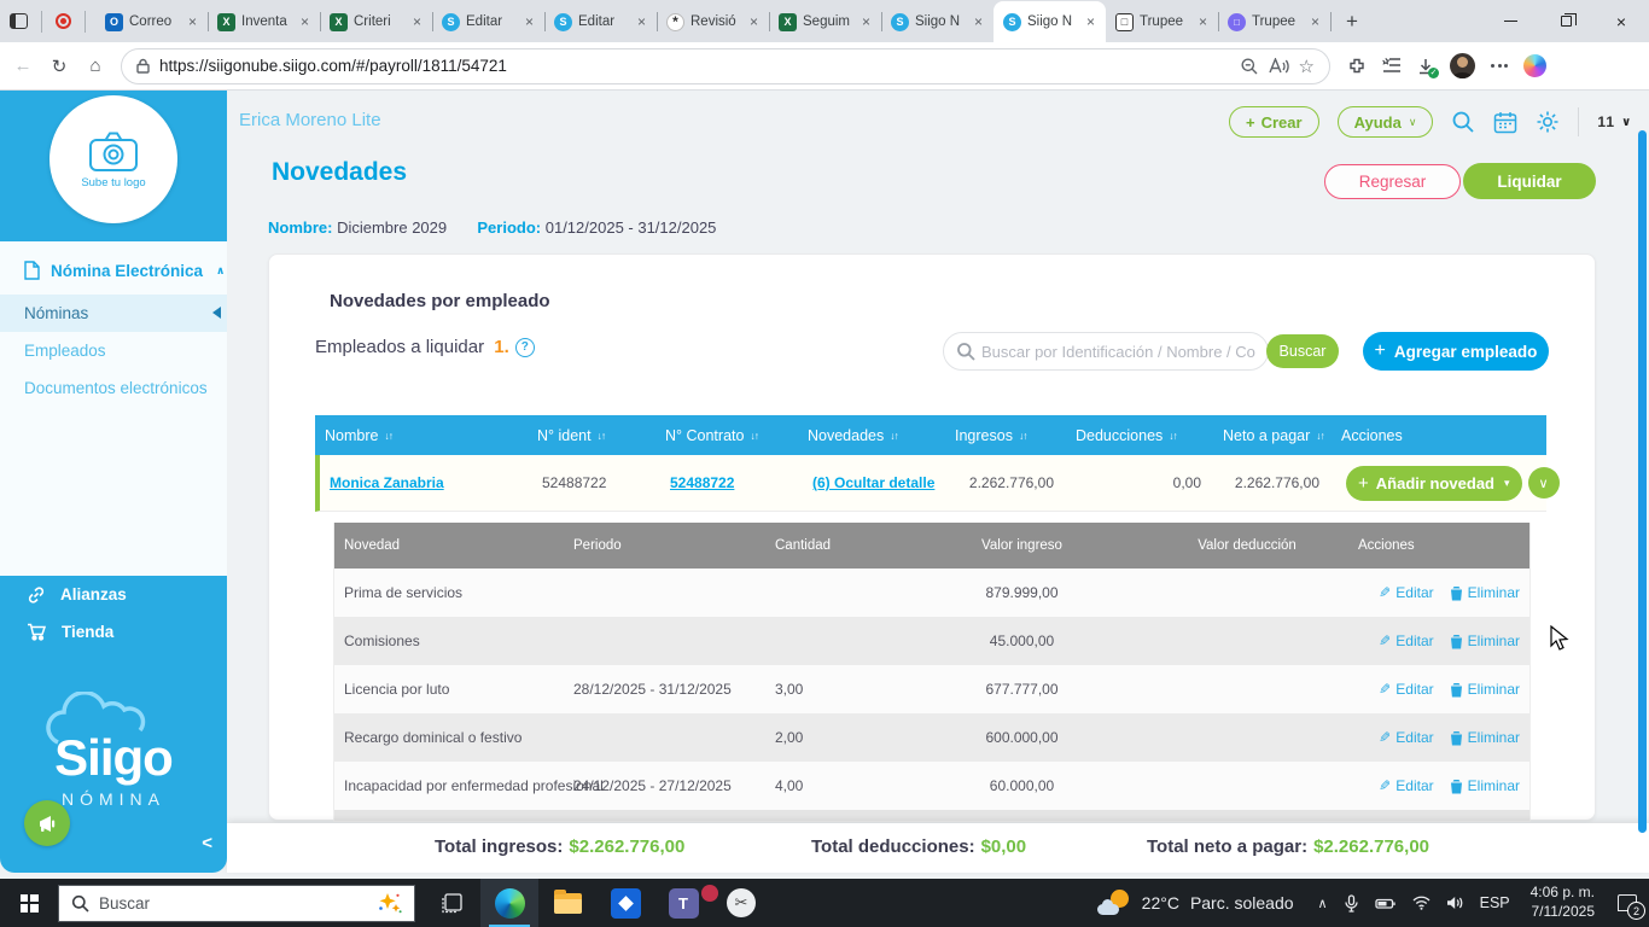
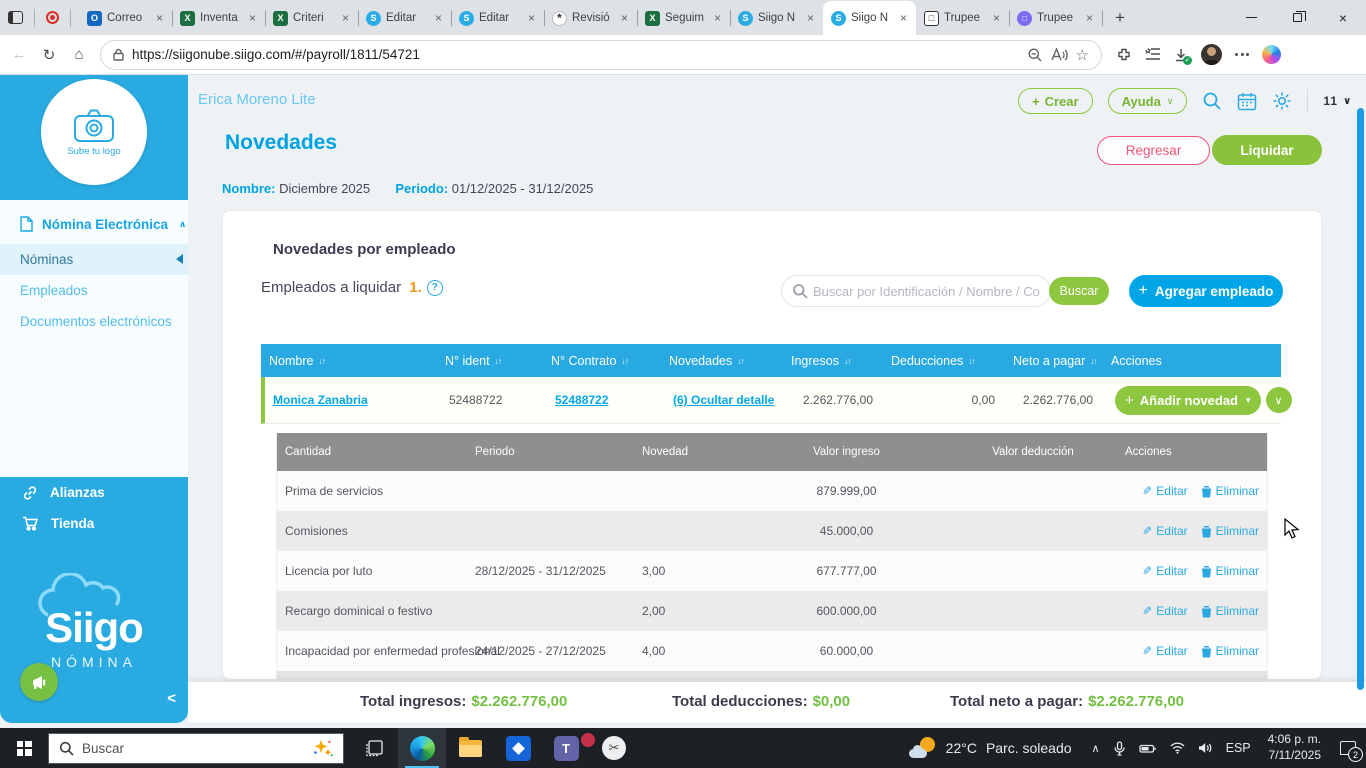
  Correo
  ×
  Inventa
  ×
  Criteri
  ×
  Editar
  ×
  Editar
  ×
  Revisió
  ×
  Seguim
  ×
  Siigo N
  ×
  Siigo N
  ×
  Trupee
  ×
  Trupee
  ×
  +
  ×
  ←
  ↻
  ⌂
  https://siigonube.siigo.com/#/payroll/1811/54721
  ☆
  Sube tu logo
  Nómina Electrónica
  ∧
  Nóminas
  Empleados
  Documentos electrónicos
  Alianzas
  Tienda
  Siigo
  NÓMINA
  <
  Erica Moreno Lite
  +
  Crear
  Ayuda
  ∨
  11
  ∨
  Novedades
  Regresar
  Liquidar
- Nombre: Diciembre 2029 Periodo: 01/12/2025 - 31/12/2025
+ Nombre: Diciembre 2025 Periodo: 01/12/2025 - 31/12/2025
  Novedades por empleado
  Empleados a liquidar
  1.
  ?
  Buscar por Identificación / Nombre / Co
  Buscar
  +
  Agregar empleado
  Nombre
  N° ident
  N° Contrato
  Novedades
  Ingresos
  Deducciones
  Neto a pagar
  Acciones
  Monica Zanabria
  52488722
  52488722
  (6) Ocultar detalle
  2.262.776,00
  0,00
  2.262.776,00
  +
  Añadir novedad
  ▾
  ∨
- Novedad
+ Cantidad
  Periodo
- Cantidad
+ Novedad
  Valor ingreso
  Valor deducción
  Acciones
  Prima de servicios
  879.999,00
  Editar
  Eliminar
  Comisiones
  45.000,00
  Editar
  Eliminar
  Licencia por luto
  28/12/2025 - 31/12/2025
  3,00
  677.777,00
  Editar
  Eliminar
  Recargo dominical o festivo
  2,00
  600.000,00
  Editar
  Eliminar
  Incapacidad por enfermedad profes
  24/12/2025 - 27/12/2025
  4,00
  60.000,00
  Editar
  Eliminar
  Total ingresos: $2.262.776,00
  Total deducciones: $0,00
  Total neto a pagar: $2.262.776,00
  Buscar
  T
  ✂
  22°C
  Parc. soleado
  ∧
  ESP
  4:06 p. m.
  7/11/2025
  2
